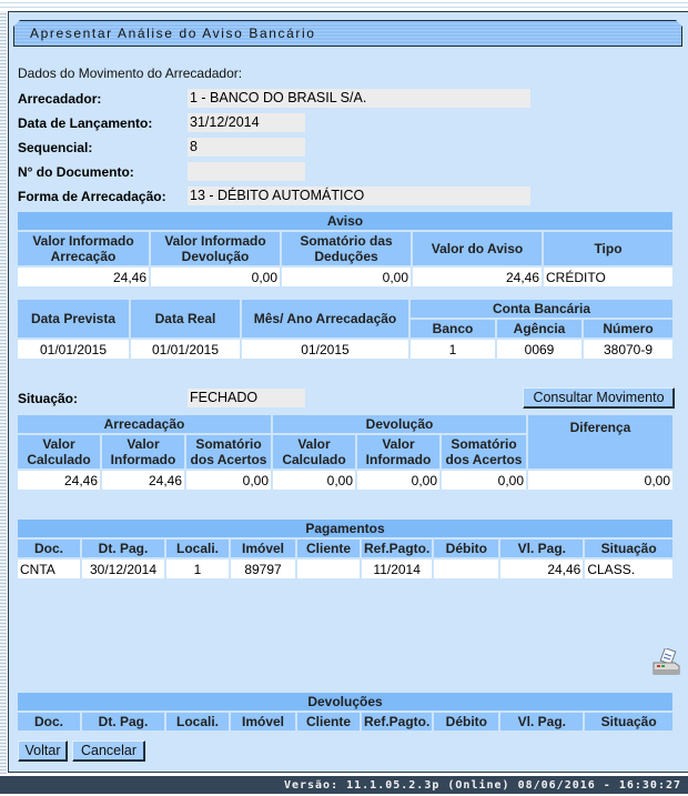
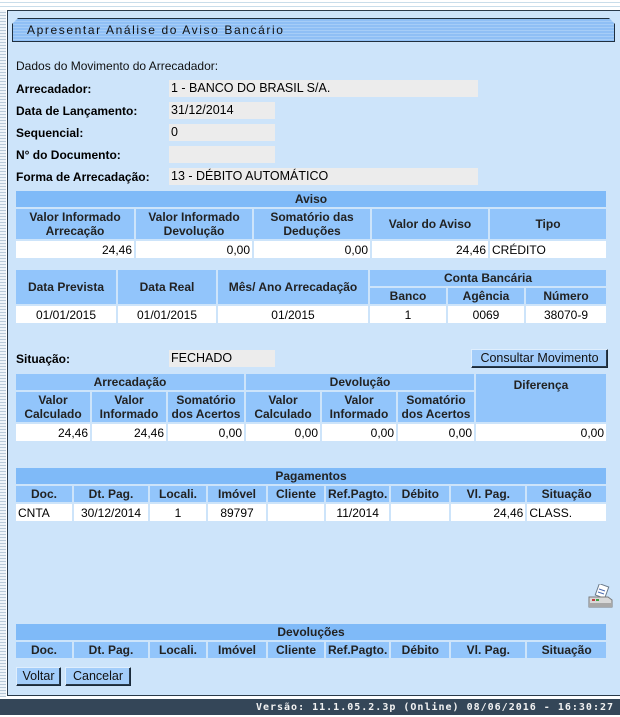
  Apresentar Análise do Aviso Bancário
  Dados do Movimento do Arrecadador:
  Arrecadador:
  1 - BANCO DO BRASIL S/A.
  Data de Lançamento:
  31/12/2014
  Sequencial:
- 8
+ 0
  N° do Documento:
  Forma de Arrecadação:
  13 - DÉBITO AUTOMÁTICO
  Aviso
  Valor InformadoArrecação	Valor InformadoDevolução	Somatório dasDeduções	Valor do Aviso	Tipo
  24,46	0,00	0,00	24,46	CRÉDITO
  Data Prevista	Data Real	Mês/ Ano Arrecadação	Conta Bancária
  Banco	Agência	Número
  01/01/2015	01/01/2015	01/2015	1	0069	38070-9
  Situação:
  FECHADO
  Consultar Movimento
  Arrecadação	Devolução	Diferença
  ValorCalculado	ValorInformado	Somatóriodos Acertos	ValorCalculado	ValorInformado	Somatóriodos Acertos
  24,46	24,46	0,00	0,00	0,00	0,00	0,00
  Pagamentos
  Doc.	Dt. Pag.	Locali.	Imóvel	Cliente	Ref.Pagto.	Débito	Vl. Pag.	Situação
  CNTA	30/12/2014	1	89797		11/2014		24,46	CLASS.
  Devoluções
  Doc.	Dt. Pag.	Locali.	Imóvel	Cliente	Ref.Pagto.	Débito	Vl. Pag.	Situação
  Voltar
  Cancelar
  Versão: 11.1.05.2.3p (Online) 08/06/2016 - 16:30:27
